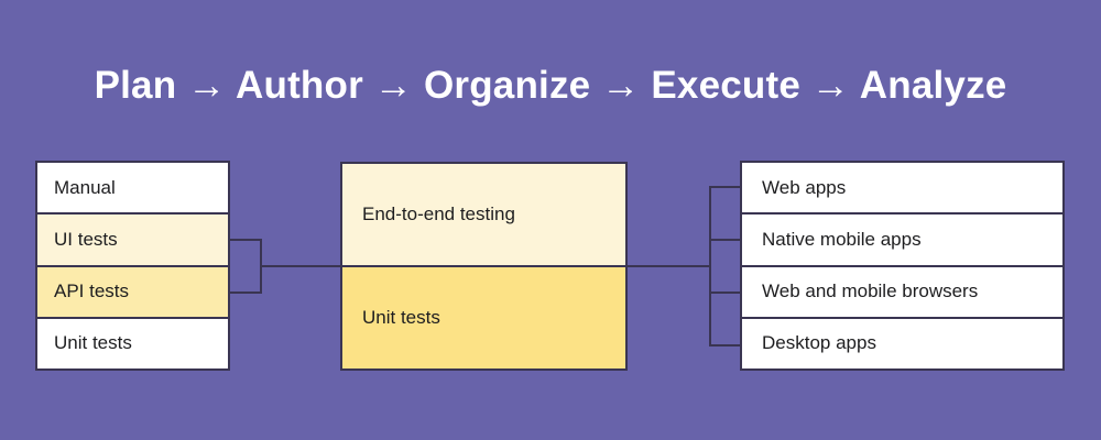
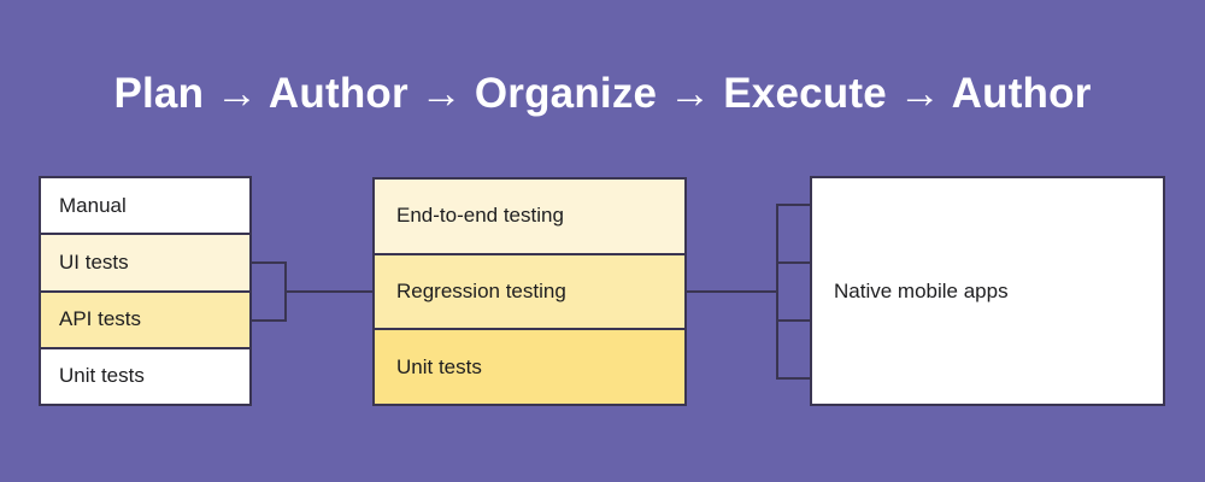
- Plan → Author → Organize → Execute → Analyze
+ Plan → Author → Organize → Execute → Author
  Manual
  UI tests
  API tests
  Unit tests
  End-to-end testing
+ Regression testing
  Unit tests
- Web apps
  Native mobile apps
- Web and mobile browsers
- Desktop apps
